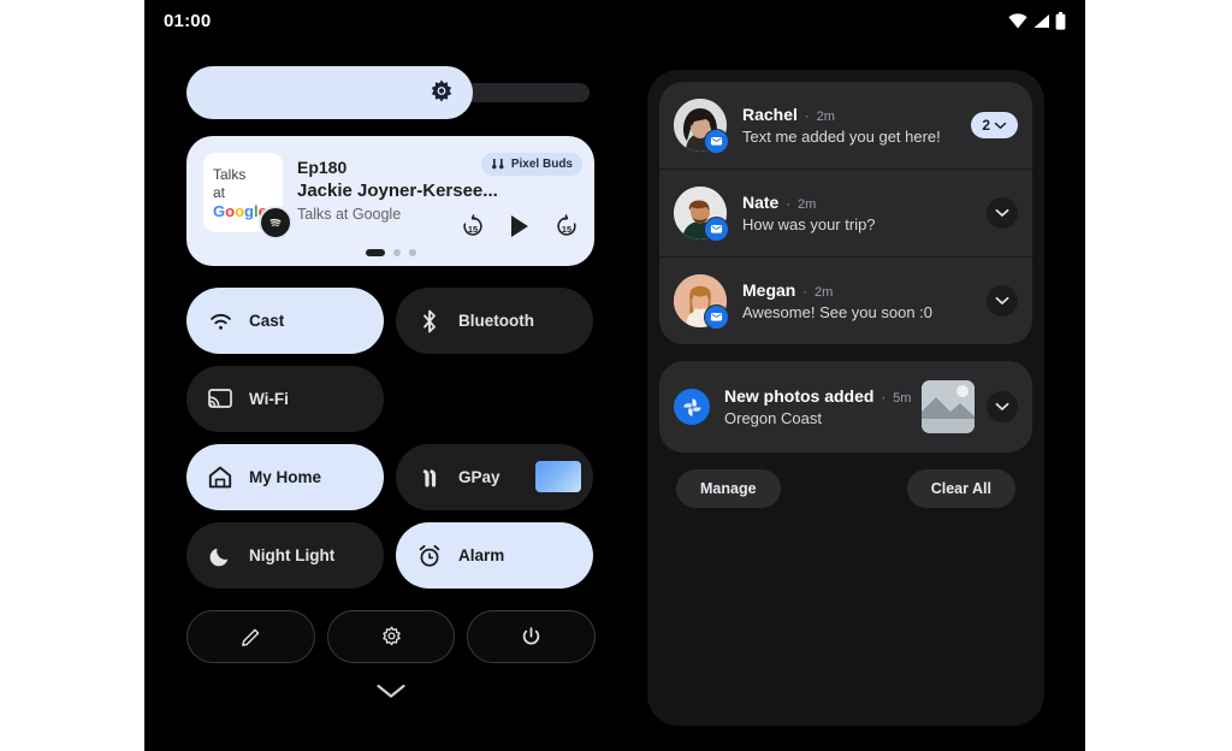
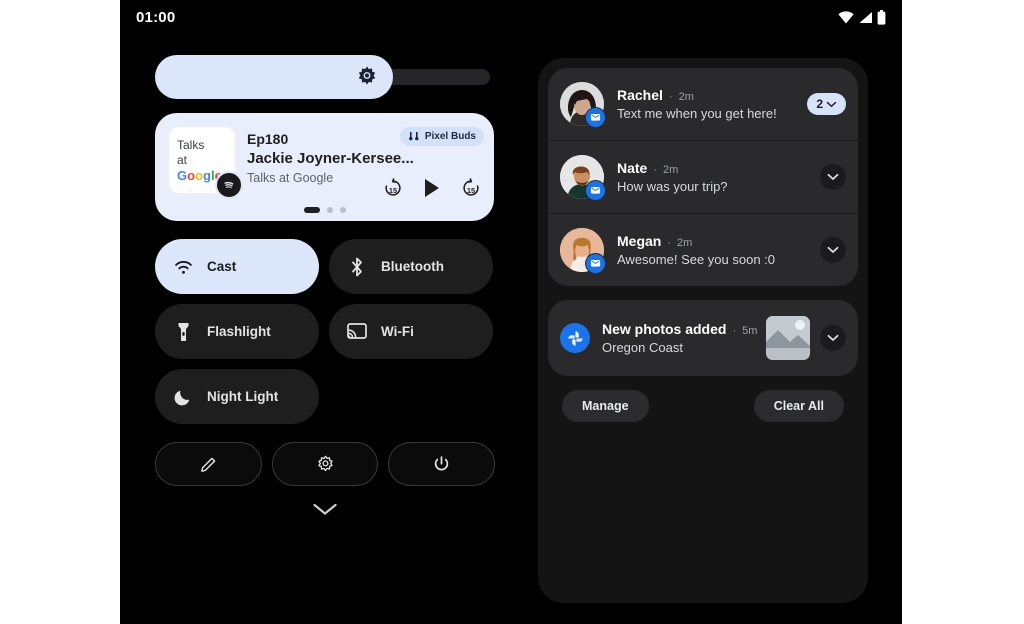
  01:00
  Talks
  at
  Googl
  Ep180
  Jackie Joyner-Kersee...
  Talks at Google
  Pixel Buds
  15
  15
  Cast
  Bluetooth
+ Flashlight
  Wi-Fi
- My Home
- GPay
  Night Light
- Alarm
  Rachel
  ·
  2m
- Text me added you get here!
+ Text me when you get here!
  2
  Nate
  ·
  2m
  How was your trip?
  Megan
  ·
  2m
  Awesome! See you soon :0
  New photos added
  ·
  5m
  Oregon Coast
  Manage
  Clear All
